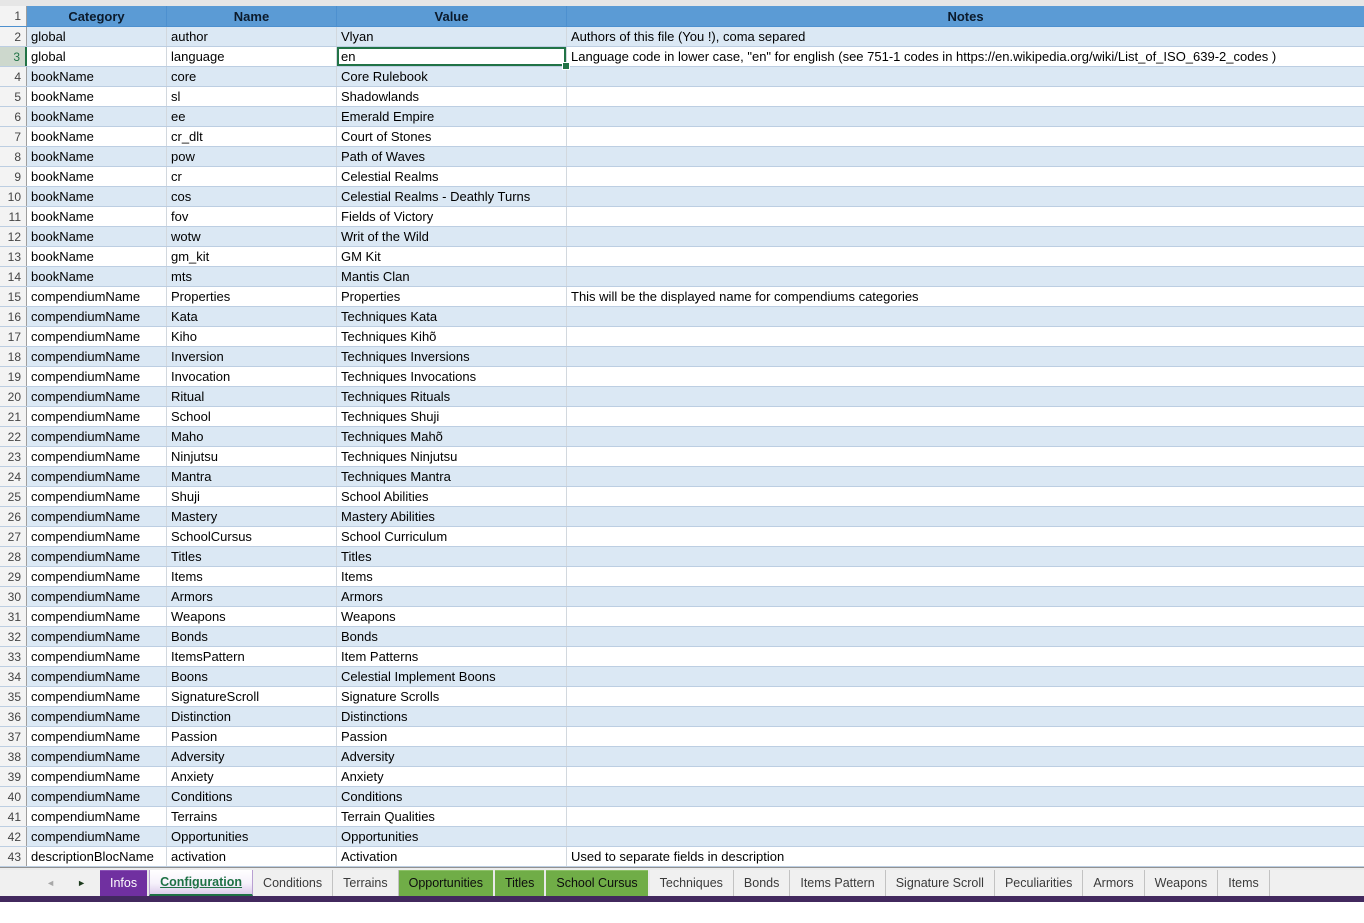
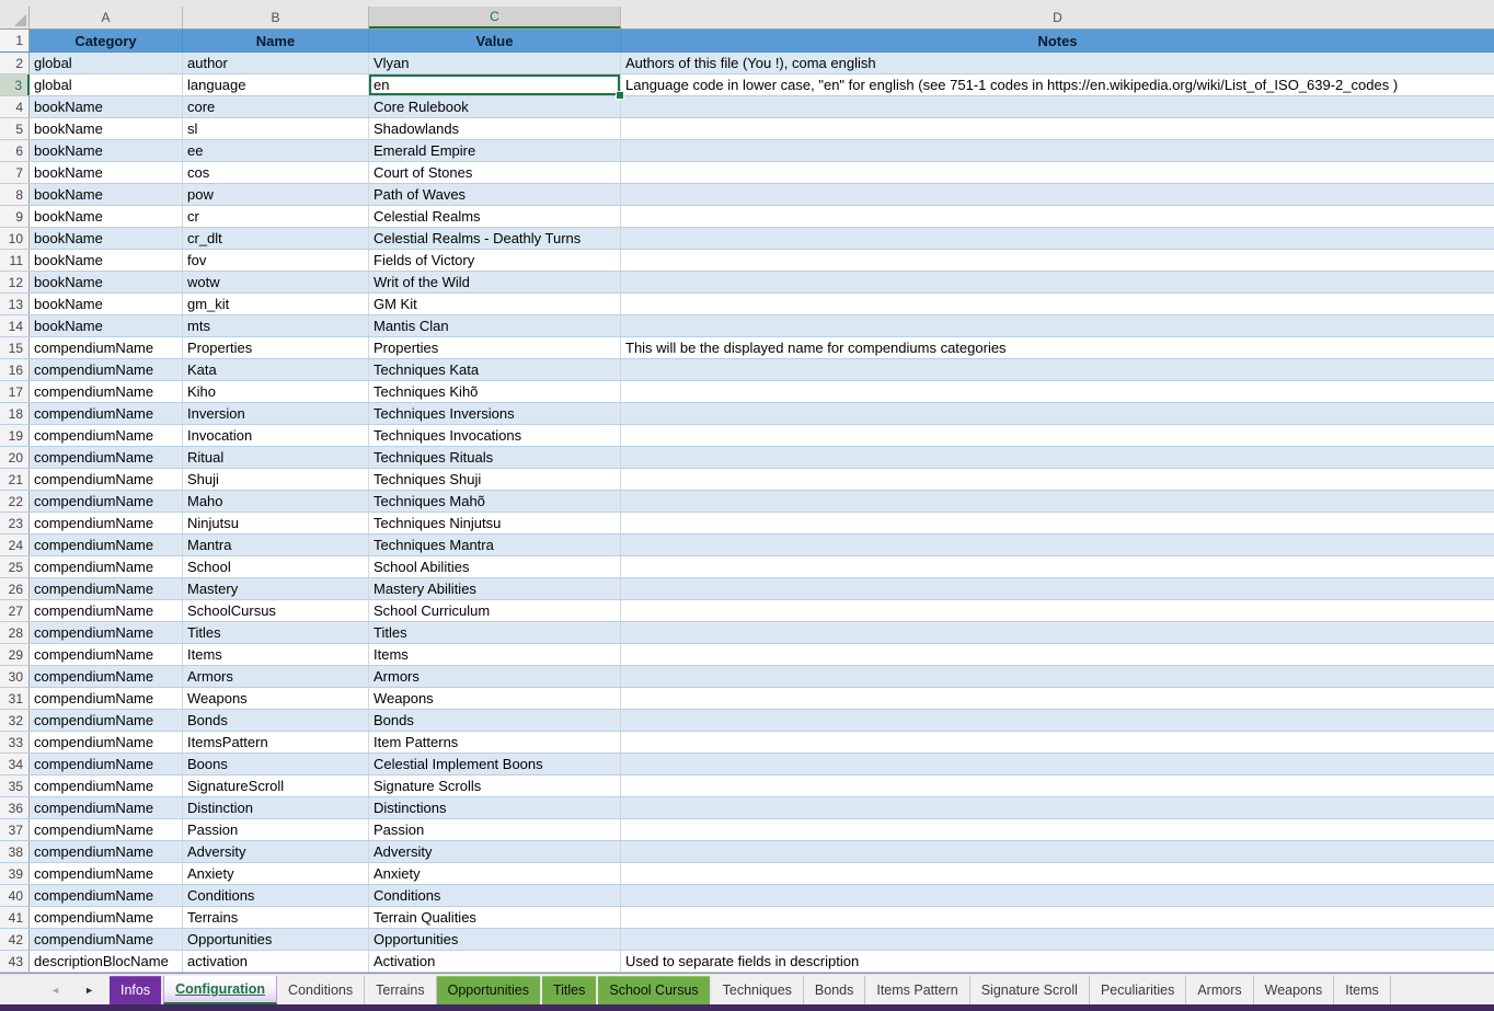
+ A
+ B
+ C
+ D
  1
  Category
  Name
  Value
  Notes
  2
  global
  author
  Vlyan
- Authors of this file (You !), coma separed
+ Authors of this file (You !), coma english
  3
  global
  language
  en
  Language code in lower case, "en" for english (see 751-1 codes in https://en.wikipedia.org/wiki/List_of_ISO_639-2_codes )
  4
  bookName
  core
  Core Rulebook
  5
  bookName
  sl
  Shadowlands
  6
  bookName
  ee
  Emerald Empire
  7
  bookName
- cr_dlt
+ cos
  Court of Stones
  8
  bookName
  pow
  Path of Waves
  9
  bookName
  cr
  Celestial Realms
  10
  bookName
- cos
+ cr_dlt
  Celestial Realms - Deathly Turns
  11
  bookName
  fov
  Fields of Victory
  12
  bookName
  wotw
  Writ of the Wild
  13
  bookName
  gm_kit
  GM Kit
  14
  bookName
  mts
  Mantis Clan
  15
  compendiumName
  Properties
  Properties
  This will be the displayed name for compendiums categories
  16
  compendiumName
  Kata
  Techniques Kata
  17
  compendiumName
  Kiho
  Techniques Kihõ
  18
  compendiumName
  Inversion
  Techniques Inversions
  19
  compendiumName
  Invocation
  Techniques Invocations
  20
  compendiumName
  Ritual
  Techniques Rituals
  21
  compendiumName
- School
+ Shuji
  Techniques Shuji
  22
  compendiumName
  Maho
  Techniques Mahõ
  23
  compendiumName
  Ninjutsu
  Techniques Ninjutsu
  24
  compendiumName
  Mantra
  Techniques Mantra
  25
  compendiumName
- Shuji
+ School
  School Abilities
  26
  compendiumName
  Mastery
  Mastery Abilities
  27
  compendiumName
  SchoolCursus
  School Curriculum
  28
  compendiumName
  Titles
  Titles
  29
  compendiumName
  Items
  Items
  30
  compendiumName
  Armors
  Armors
  31
  compendiumName
  Weapons
  Weapons
  32
  compendiumName
  Bonds
  Bonds
  33
  compendiumName
  ItemsPattern
  Item Patterns
  34
  compendiumName
  Boons
  Celestial Implement Boons
  35
  compendiumName
  SignatureScroll
  Signature Scrolls
  36
  compendiumName
  Distinction
  Distinctions
  37
  compendiumName
  Passion
  Passion
  38
  compendiumName
  Adversity
  Adversity
  39
  compendiumName
  Anxiety
  Anxiety
  40
  compendiumName
  Conditions
  Conditions
  41
  compendiumName
  Terrains
  Terrain Qualities
  42
  compendiumName
  Opportunities
  Opportunities
  43
  descriptionBlocName
  activation
  Activation
  Used to separate fields in description
  ◄
  ►
  Infos
  Configuration
  Conditions
  Terrains
  Opportunities
  Titles
  School Cursus
  Techniques
  Bonds
  Items Pattern
  Signature Scroll
  Peculiarities
  Armors
  Weapons
  Items
